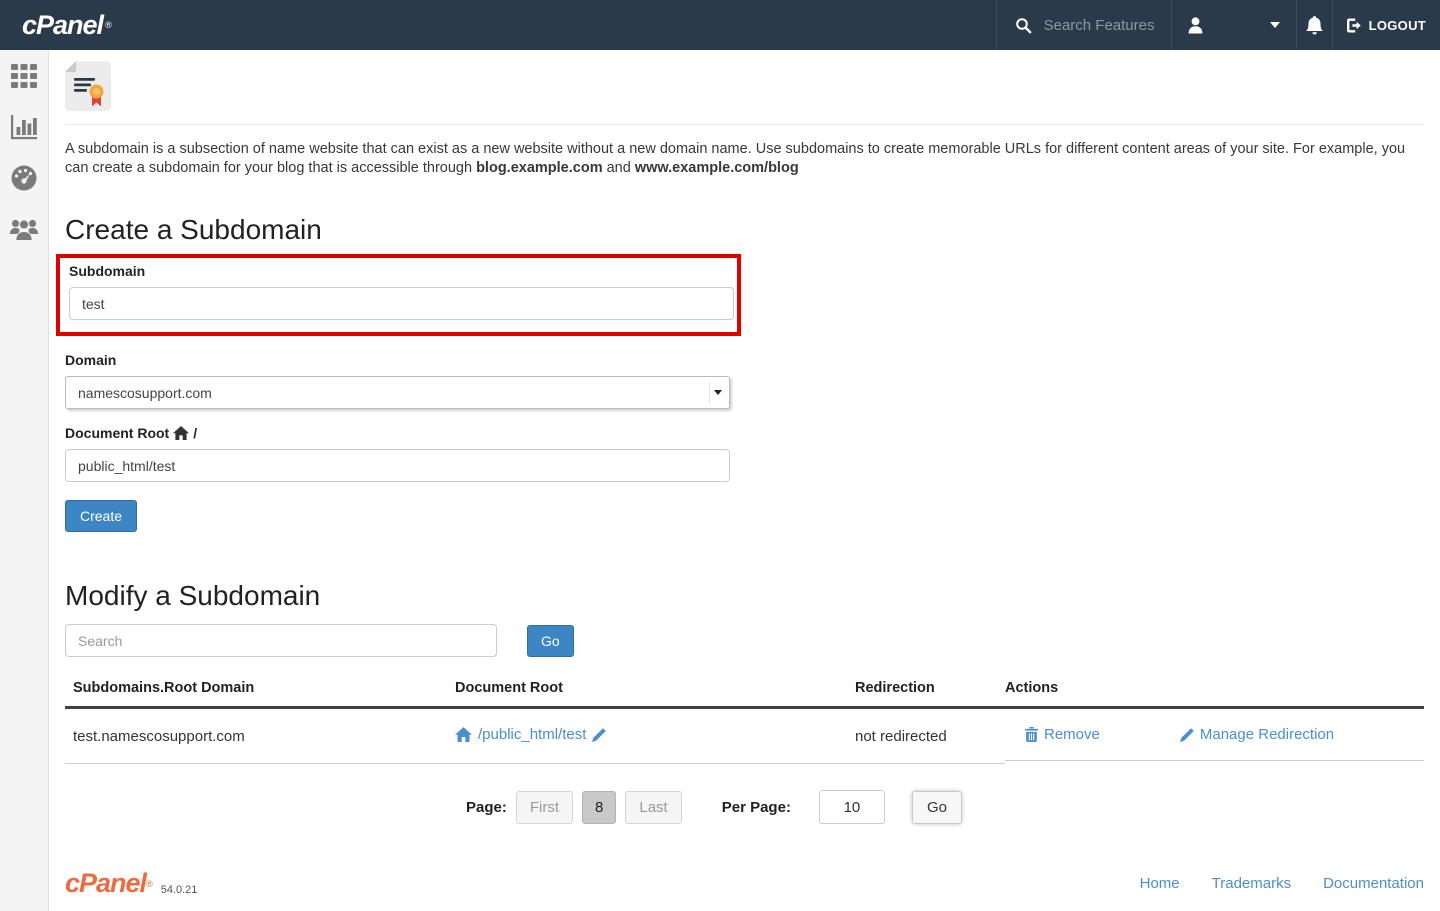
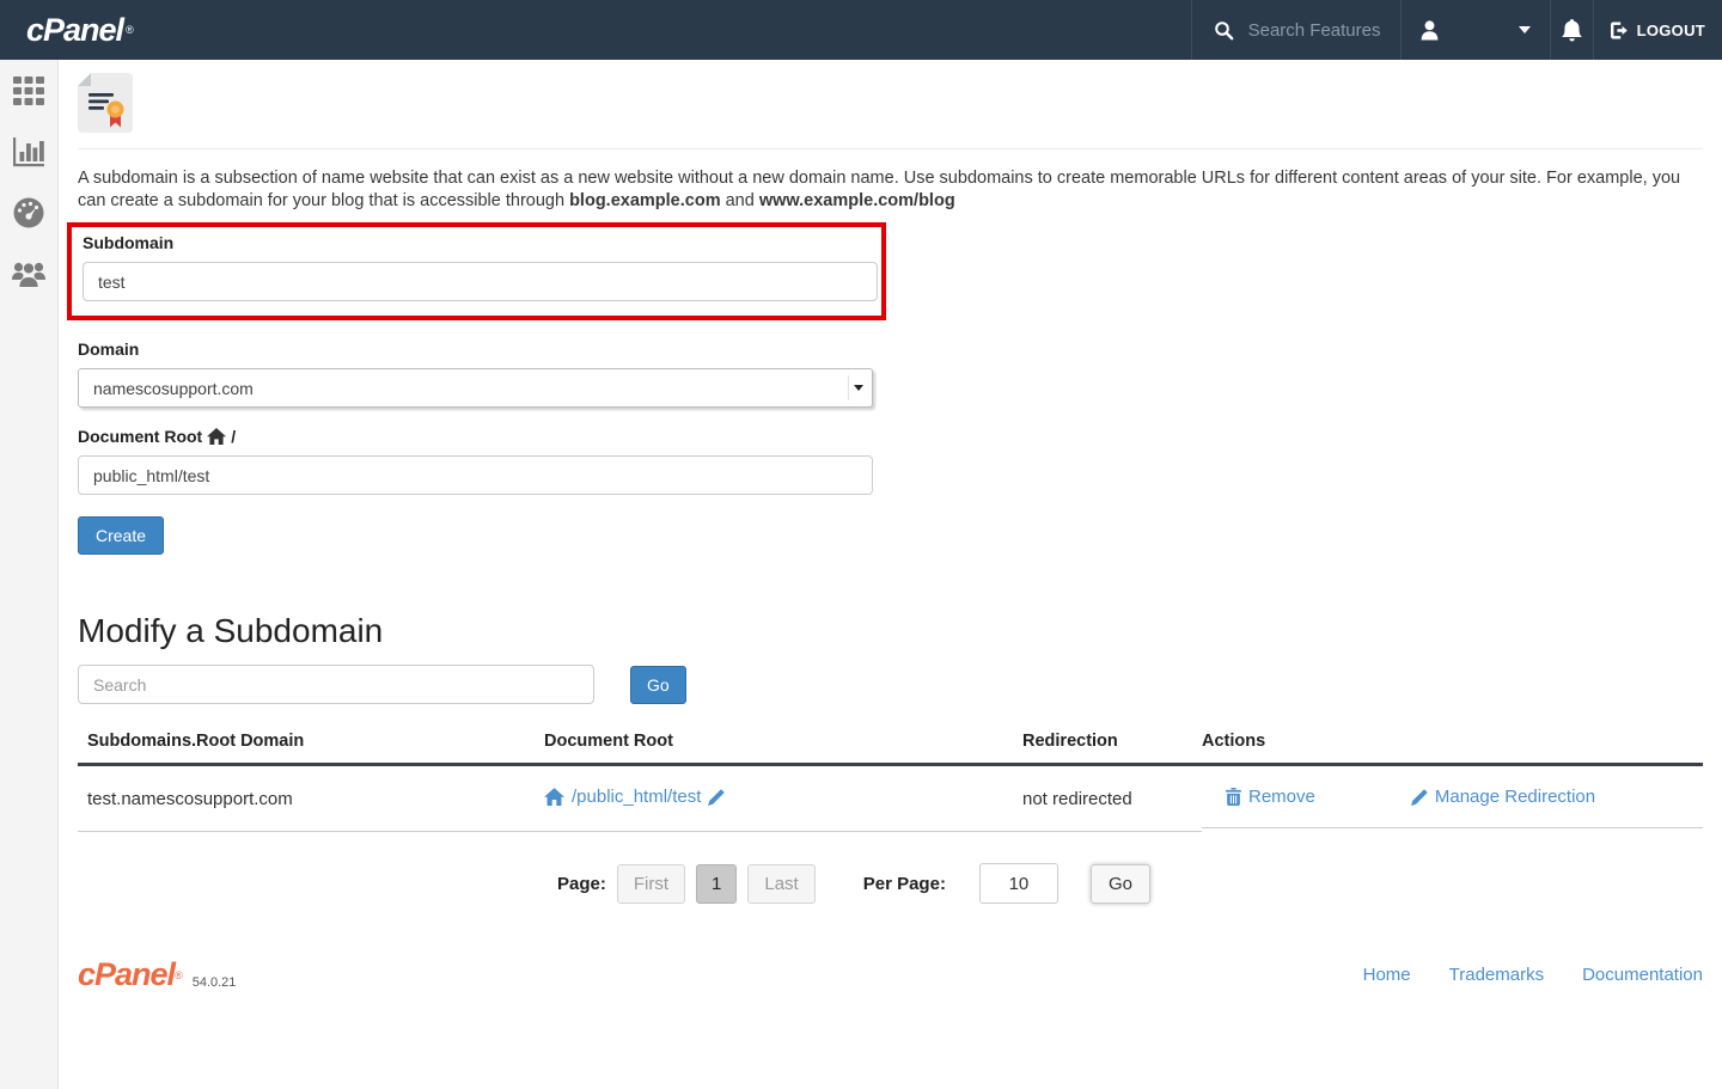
  cPanel
  ®
  Search Features
  LOGOUT
  A subdomain is a subsection of name website that can exist as a new website without a new domain name. Use subdomains to create memorable URLs for different content areas of your site. For example, you can create a subdomain for your blog that is accessible through blog.example.com and www.example.com/blog
- Create a Subdomain
  Subdomain
  test
  Domain
  namescosupport.com
  Document Root
  /
  public_html/test
  Create
  Modify a Subdomain
  Search
  Go
  Subdomains.Root Domain	Document Root	Redirection	Actions
  test.namescosupport.com	/public_html/test	not redirected	Remove Manage Redirection
  Page:
  First
- 8
+ 1
  Last
  Per Page:
  10
  Go
  cPanel
  ®
  54.0.21
  Home
  Trademarks
  Documentation
